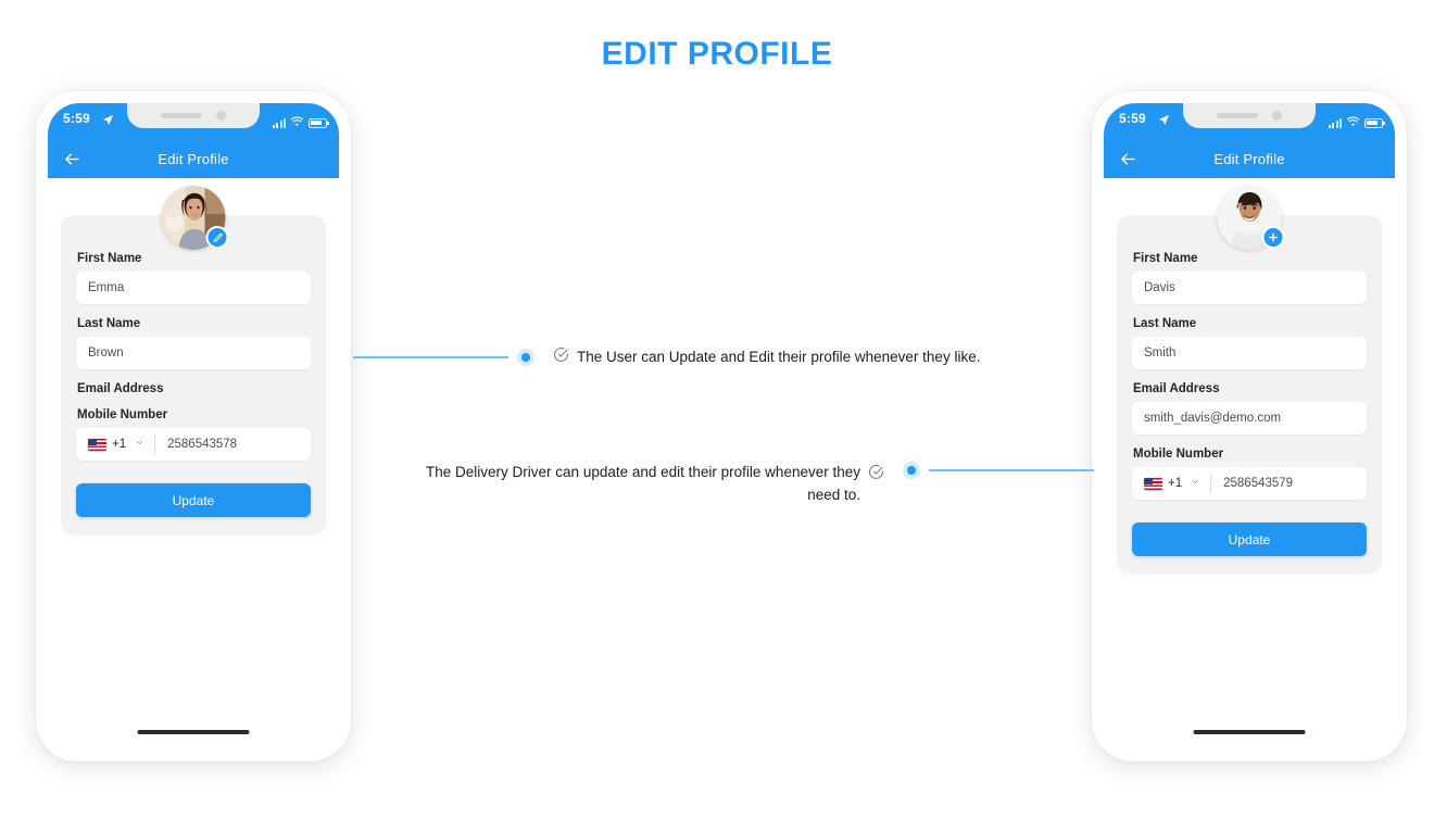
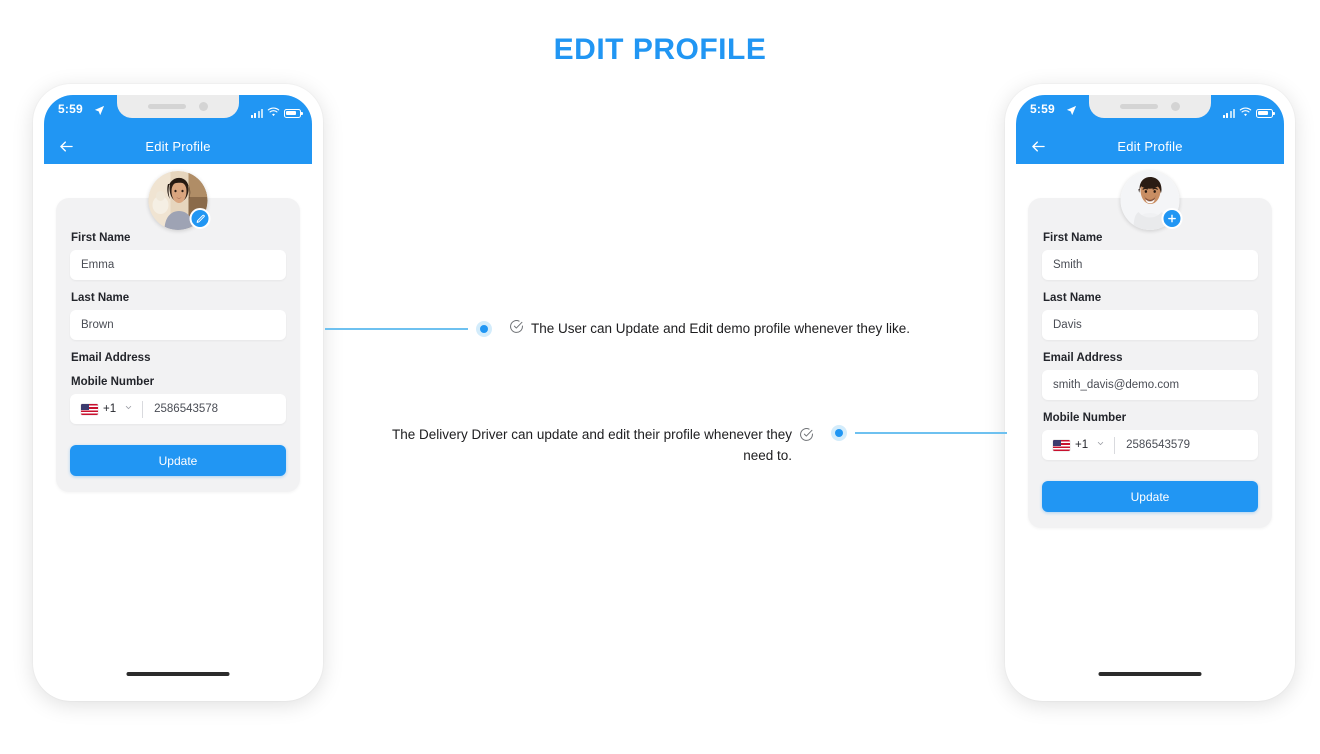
  EDIT PROFILE
  5:59
  Edit Profile
  First Name
  Emma
  Last Name
  Brown
  Email Address
  Mobile Number
  +1
  2586543578
  Update
  5:59
  Edit Profile
  First Name
- Davis
+ Smith
  Last Name
- Smith
+ Davis
  Email Address
  smith_davis@demo.com
  Mobile Number
  +1
  2586543579
  Update
- The User can Update and Edit their profile whenever they like.
+ The User can Update and Edit demo profile whenever they like.
  The Delivery Driver can update and edit their profile whenever they need to.
